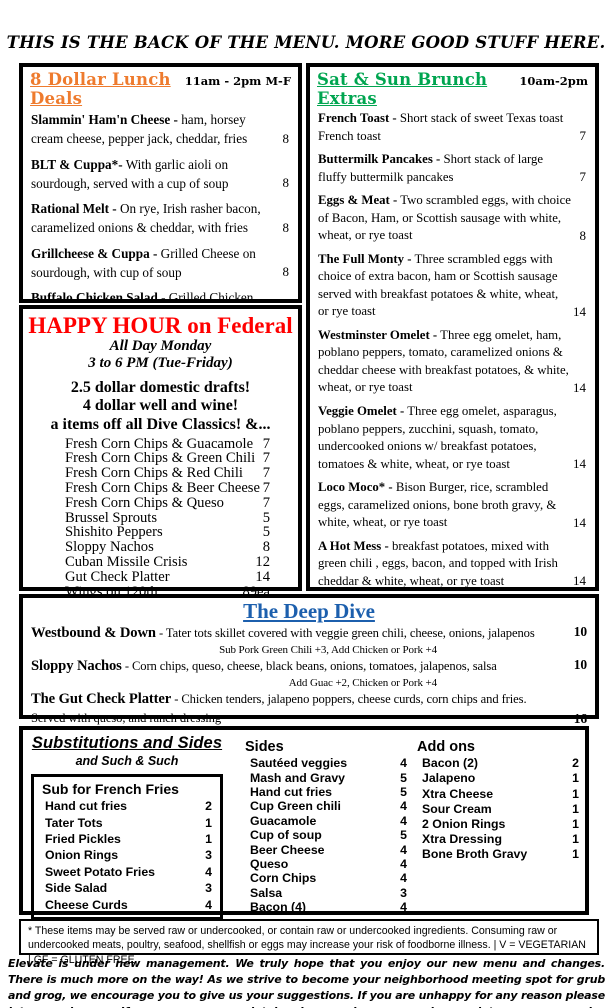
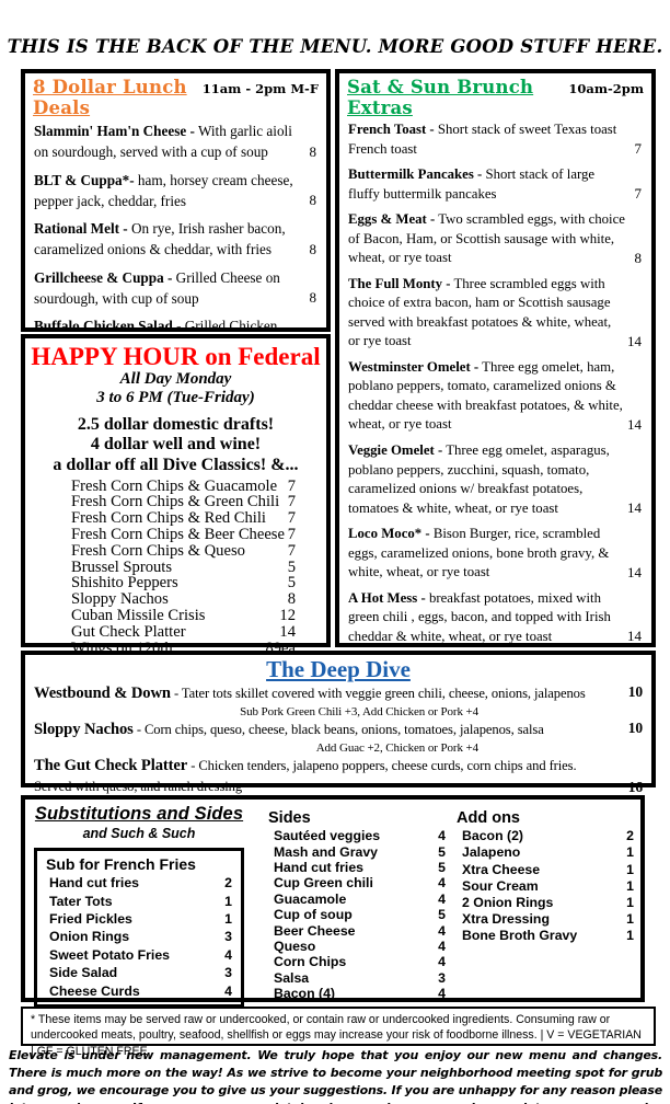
  THIS IS THE BACK OF THE MENU. MORE GOOD STUFF HERE.
  8 Dollar Lunch Deals
  11am - 2pm M-F
- Slammin' Ham'n Cheese - ham, horsey cream cheese, pepper jack, cheddar, fries
+ Slammin' Ham'n Cheese - With garlic aioli on sourdough, served with a cup of soup
  8
- BLT & Cuppa*- With garlic aioli on sourdough, served with a cup of soup
+ BLT & Cuppa*- ham, horsey cream cheese, pepper jack, cheddar, fries
  8
  Rational Melt - On rye, Irish rasher bacon, caramelized onions & cheddar, with fries
  8
  Grillcheese & Cuppa - Grilled Cheese on sourdough, with cup of soup
  8
  Sat & Sun Brunch Extras
  10am-2pm
  French Toast - Short stack of sweet Texas toast French toast
  7
  Buttermilk Pancakes - Short stack of large fluffy buttermilk pancakes
  7
  Eggs & Meat - Two scrambled eggs, with choice of Bacon, Ham, or Scottish sausage with white, wheat, or rye toast
  8
  The Full Monty - Three scrambled eggs with choice of extra bacon, ham or Scottish sausage served with breakfast potatoes & white, wheat, or rye toast
  14
  Westminster Omelet - Three egg omelet, ham, poblano peppers, tomato, caramelized onions & cheddar cheese with breakfast potatoes, & white, wheat, or rye toast
  14
- Veggie Omelet - Three egg omelet, asparagus, poblano peppers, zucchini, squash, tomato, undercooked onions w/ breakfast potatoes, tomatoes & white, wheat, or rye toast
+ Veggie Omelet - Three egg omelet, asparagus, poblano peppers, zucchini, squash, tomato, caramelized onions w/ breakfast potatoes, tomatoes & white, wheat, or rye toast
  14
  Loco Moco* - Bison Burger, rice, scrambled eggs, caramelized onions, bone broth gravy, & white, wheat, or rye toast
  14
  A Hot Mess - breakfast potatoes, mixed with green chili , eggs, bacon, and topped with Irish cheddar & white, wheat, or rye toast
  14
  HAPPY HOUR on Federal
  All Day Monday
  3 to 6 PM (Tue-Friday)
  2.5 dollar domestic drafts!
  4 dollar well and wine!
- a items off all Dive Classics! &...
+ a dollar off all Dive Classics! &...
  Fresh Corn Chips & Guacamole
  7
  Fresh Corn Chips & Green Chili
  7
  Fresh Corn Chips & Red Chili
  7
  Fresh Corn Chips & Beer Cheese
  7
  Fresh Corn Chips & Queso
  7
  Brussel Sprouts
  5
  Shishito Peppers
  5
  Sloppy Nachos
  8
  Cuban Missile Crisis
  12
  Gut Check Platter
  14
  Wings on 120th
  .89ea
  The Deep Dive
  10
  Westbound & Down - Tater tots skillet covered with veggie green chili, cheese, onions, jalapenos
  Sub Pork Green Chili +3, Add Chicken or Pork +4
  10
  Sloppy Nachos - Corn chips, queso, cheese, black beans, onions, tomatoes, jalapenos, salsa
  Add Guac +2, Chicken or Pork +4
  The Gut Check Platter - Chicken tenders, jalapeno poppers, cheese curds, corn chips and fries.
  16
  Served with queso, and ranch dressing
  Substitutions and Sides
  and Such & Such
  Sub for French Fries
  Hand cut fries
  2
  Tater Tots
  1
  Fried Pickles
  1
  Onion Rings
  3
  Sweet Potato Fries
  4
  Side Salad
  3
  Cheese Curds
  4
  Sides
  Sautéed veggies
  4
  Mash and Gravy
  5
  Hand cut fries
  5
  Cup Green chili
  4
  Guacamole
  4
  Cup of soup
  5
  Beer Cheese
  4
  Queso
  4
  Corn Chips
  4
  Salsa
  3
  Bacon (4)
  4
  Add ons
  Bacon (2)
  2
  Jalapeno
  1
  Xtra Cheese
  1
  Sour Cream
  1
  2 Onion Rings
  1
  Xtra Dressing
  1
  Bone Broth Gravy
  1
  * These items may be served raw or undercooked, or contain raw or undercooked ingredients. Consuming raw or undercooked meats, poultry, seafood, shellfish or eggs may increase your risk of foodborne illness. | V = VEGETARIAN | GF = GLUTEN FREE
  Elevate is under new management. We truly hope that you enjoy our new menu and changes. There is much more on the way! As we strive to become your neighborhood meeting spot for grub and grog, we encourage you to give us your suggestions. If you are unhappy for any reason please
